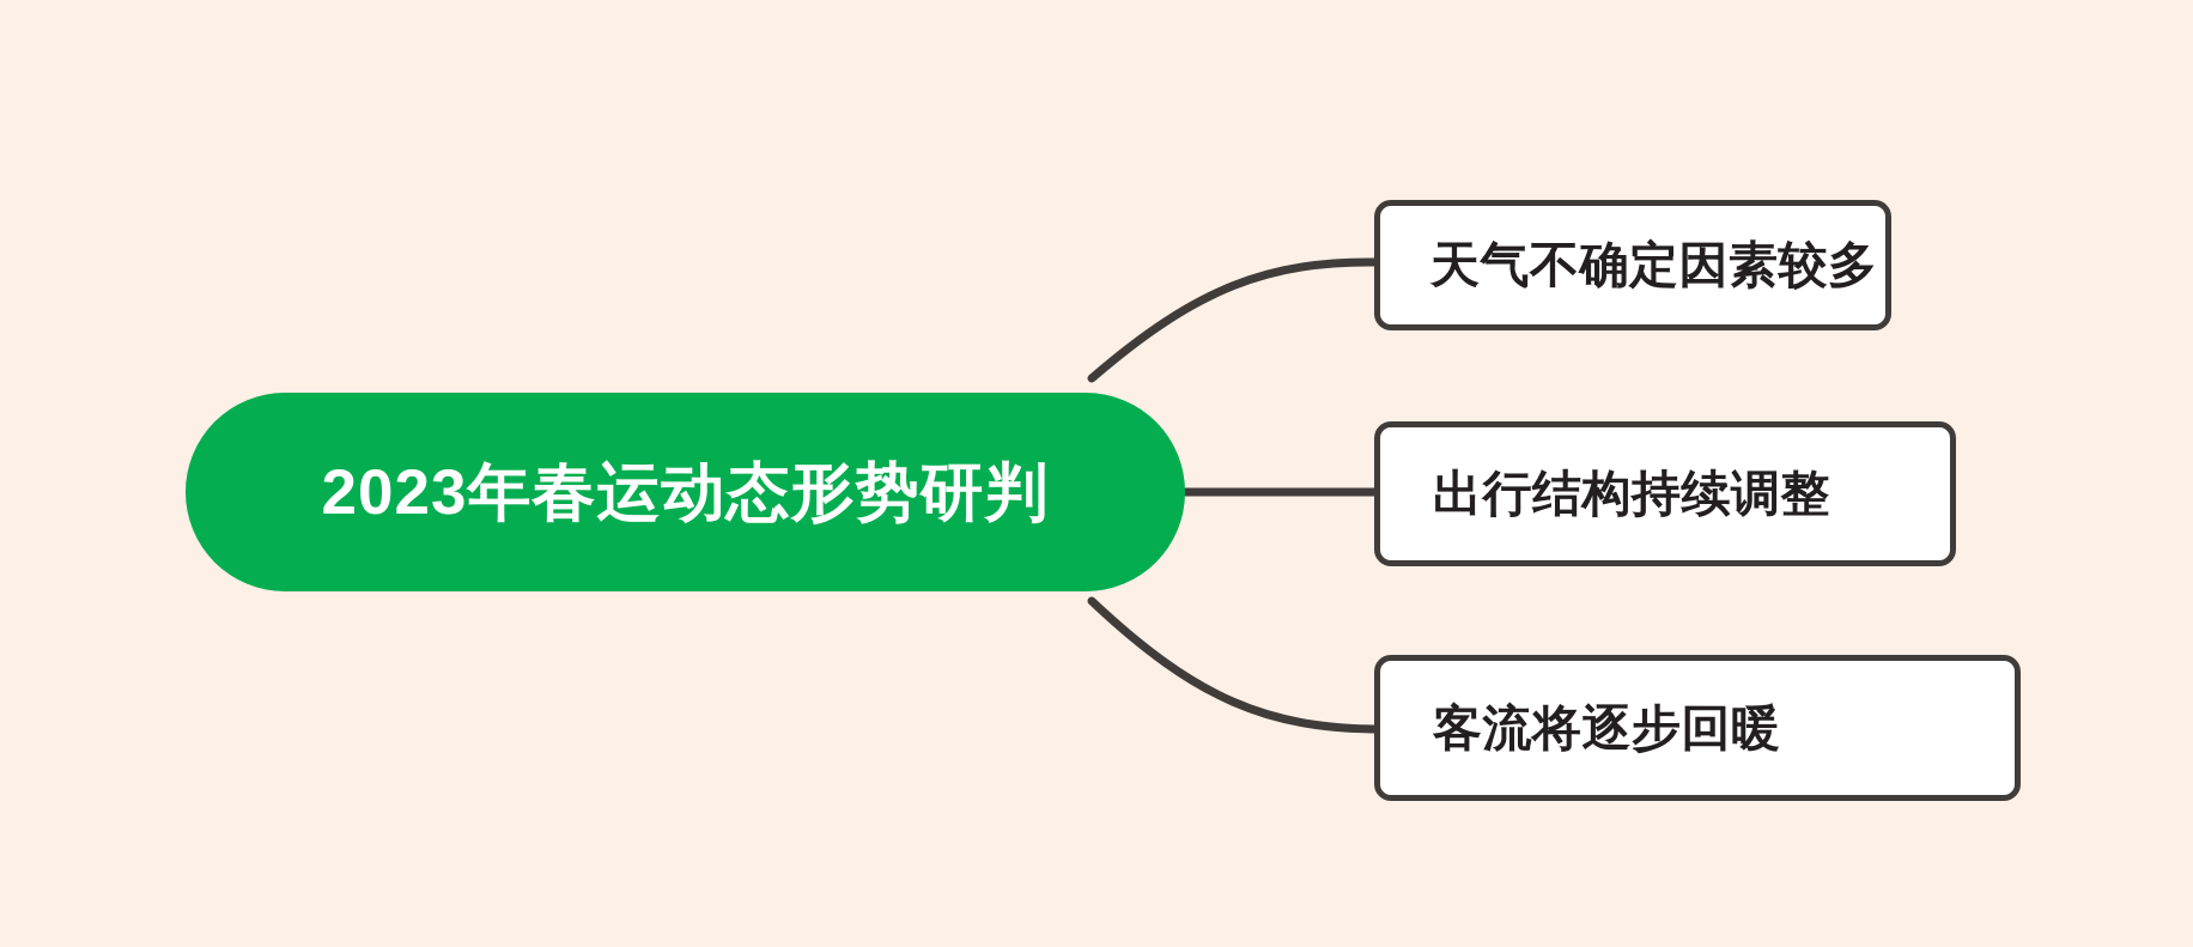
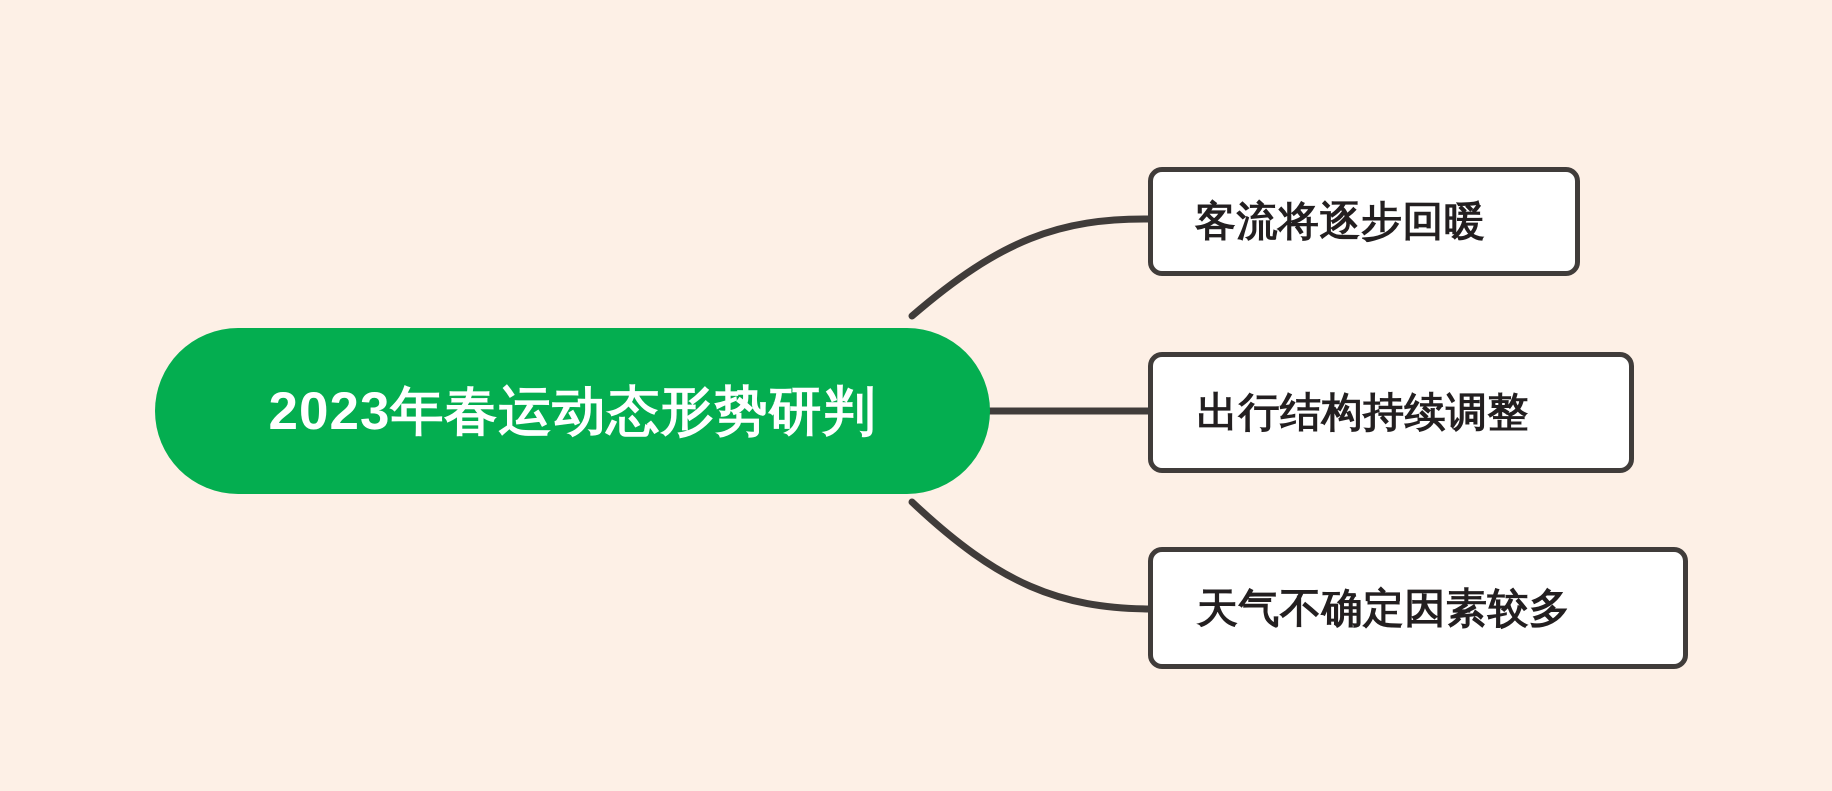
  2023年春运动态形势研判
- 天气不确定因素较多
+ 客流将逐步回暖
  出行结构持续调整
- 客流将逐步回暖
+ 天气不确定因素较多
